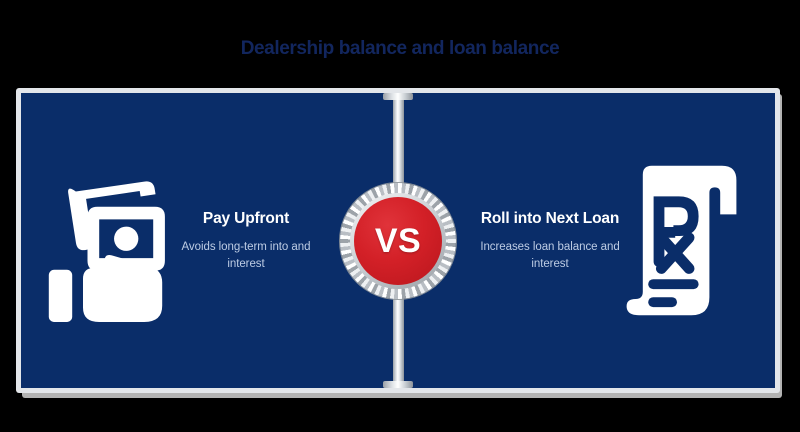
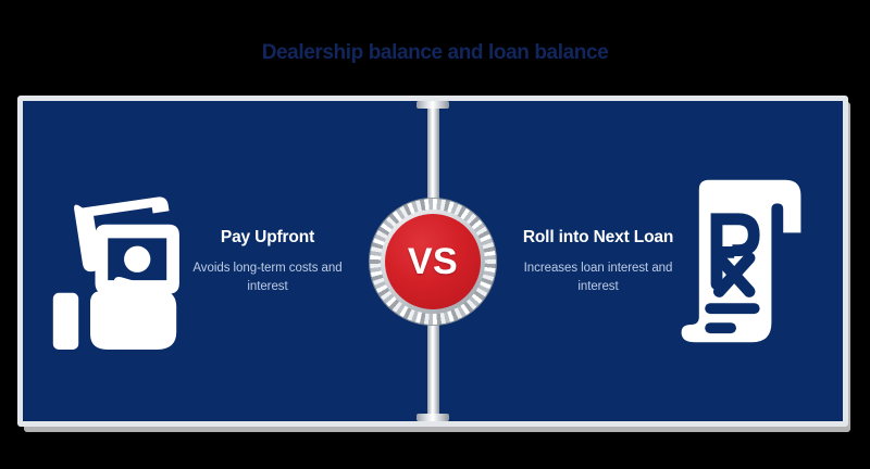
  Dealership balance and loan balance
  Pay Upfront
- Avoids long-term into and interest
+ Avoids long-term costs and interest
  Roll into Next Loan
- Increases loan balance and interest
+ Increases loan interest and interest
  VS
